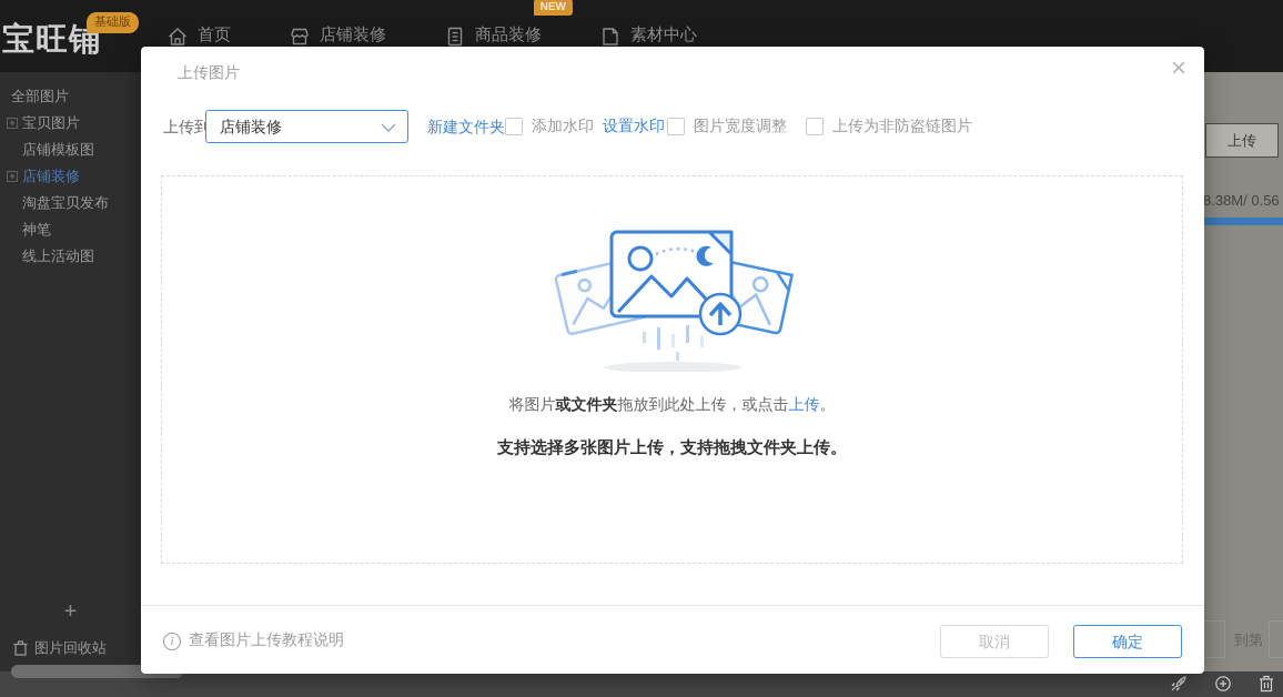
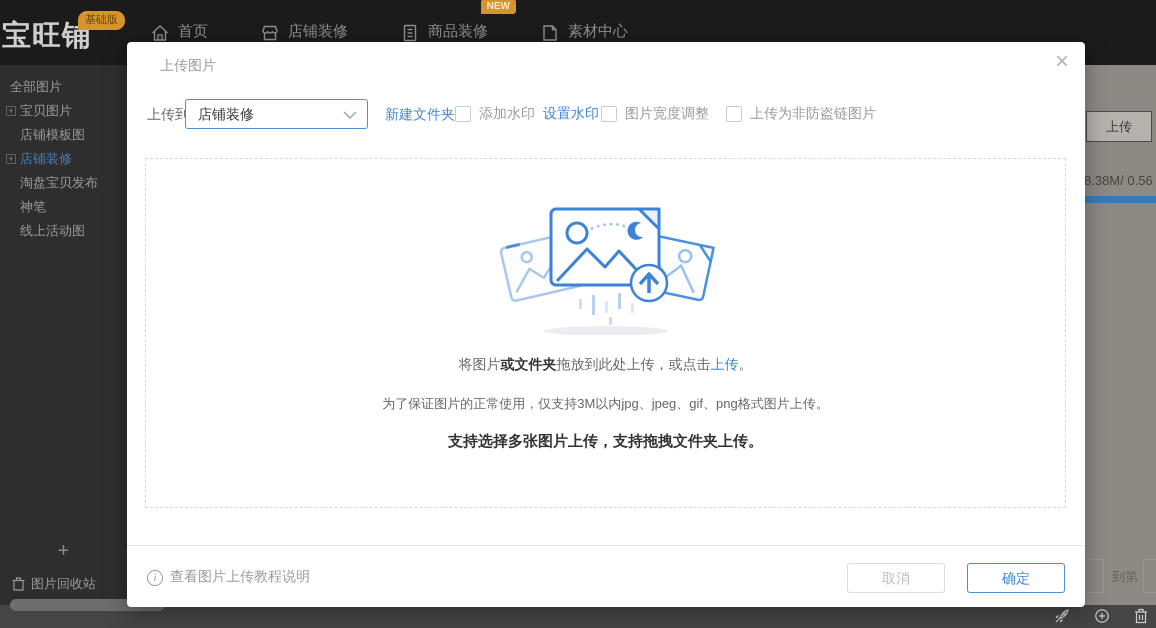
  宝旺铺
  基础版
  首页
  店铺装修
  商品装修
  NEW
  素材中心
  全部图片
  +
  宝贝图片
  店铺模板图
  +
  店铺装修
  淘盘宝贝发布
  神笔
  线上活动图
  +
  图片回收站
  上传
  8.38M/ 0.56
  到第
  上传图片
  ×
  上传到
  店铺装修
  新建文件夹
  添加水印
  设置水印
  图片宽度调整
  上传为非防盗链图片
  将图片或文件夹拖放到此处上传，或点击上传。
+ 为了保证图片的正常使用，仅支持3M以内jpg、jpeg、gif、png格式图片上传。
  支持选择多张图片上传，支持拖拽文件夹上传。
  i
  查看图片上传教程说明
  取消
  确定
